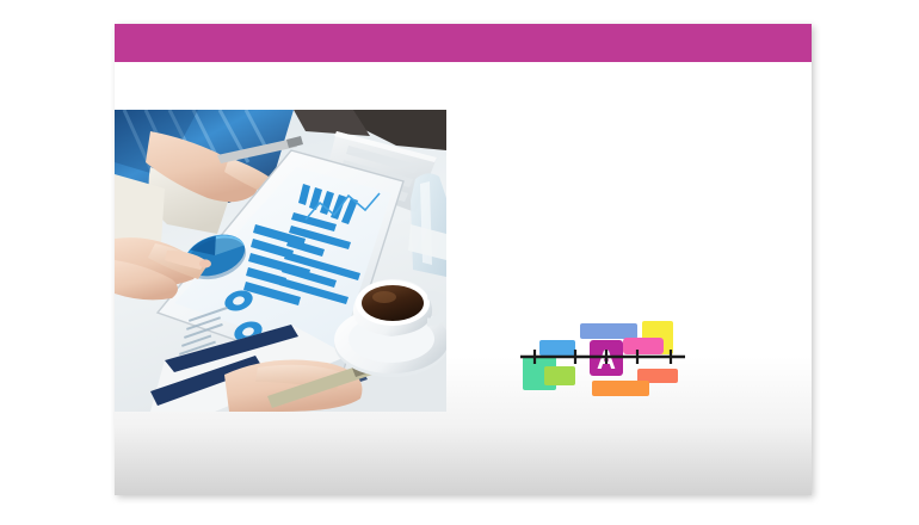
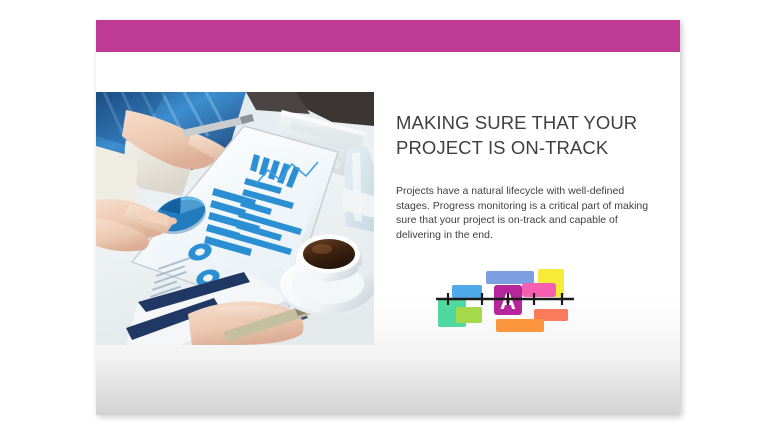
+ MAKING SURE THAT YOUR PROJECT IS ON-TRACK
+ Projects have a natural lifecycle with well-defined stages. Progress monitoring is a critical part of making sure that your project is on-track and capable of delivering in the end.
